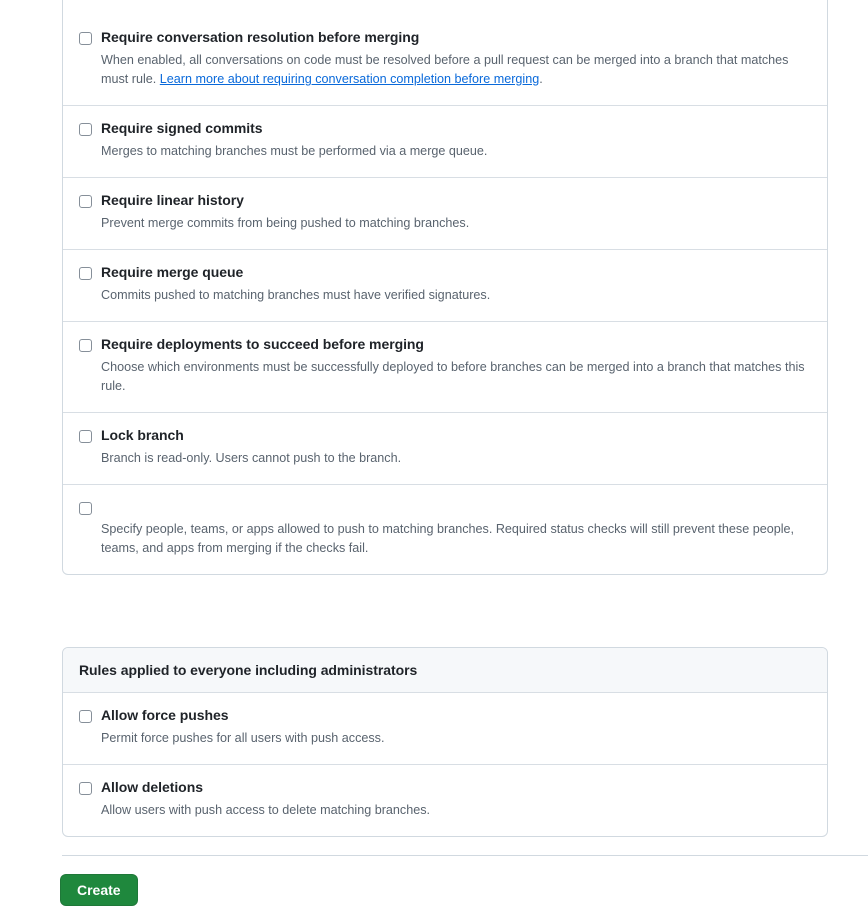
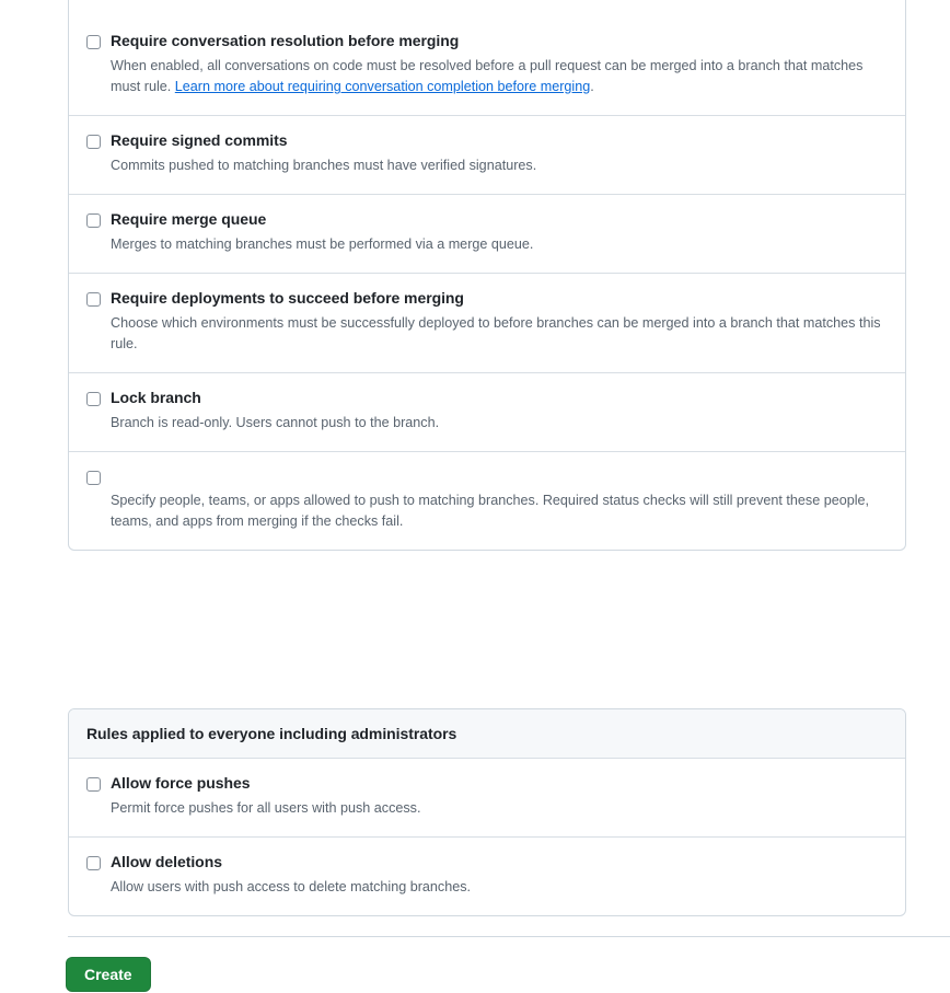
  Require conversation resolution before merging
  When enabled, all conversations on code must be resolved before a pull request can be merged into a branch that matches must rule. Learn more about requiring conversation completion before merging.
  Require signed commits
- Merges to matching branches must be performed via a merge queue.
+ Commits pushed to matching branches must have verified signatures.
- Require linear history
- Prevent merge commits from being pushed to matching branches.
  Require merge queue
- Commits pushed to matching branches must have verified signatures.
+ Merges to matching branches must be performed via a merge queue.
  Require deployments to succeed before merging
  Choose which environments must be successfully deployed to before branches can be merged into a branch that matches this rule.
  Lock branch
  Branch is read-only. Users cannot push to the branch.
  Specify people, teams, or apps allowed to push to matching branches. Required status checks will still prevent these people, teams, and apps from merging if the checks fail.
  Rules applied to everyone including administrators
  Allow force pushes
  Permit force pushes for all users with push access.
  Allow deletions
  Allow users with push access to delete matching branches.
  Create
